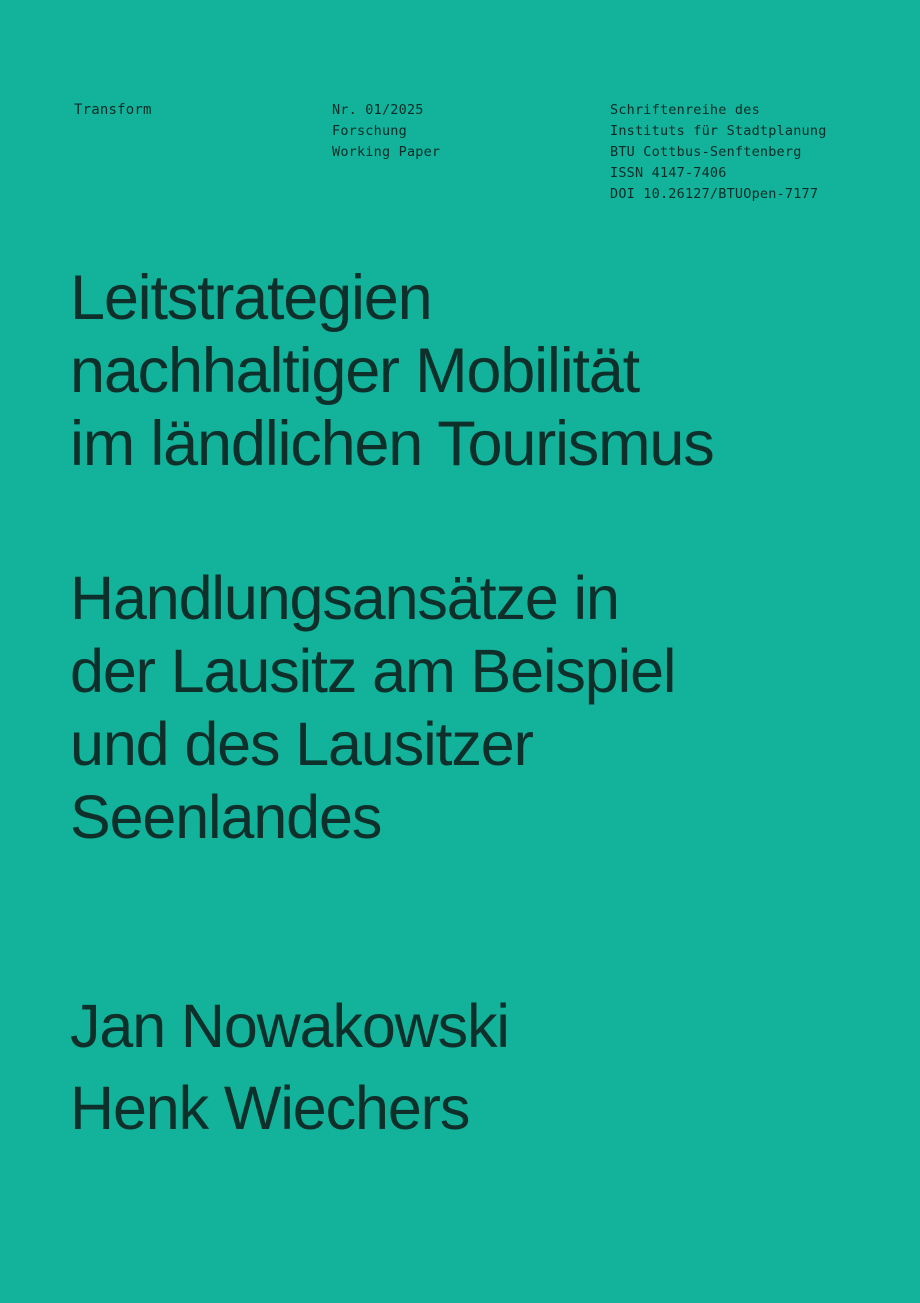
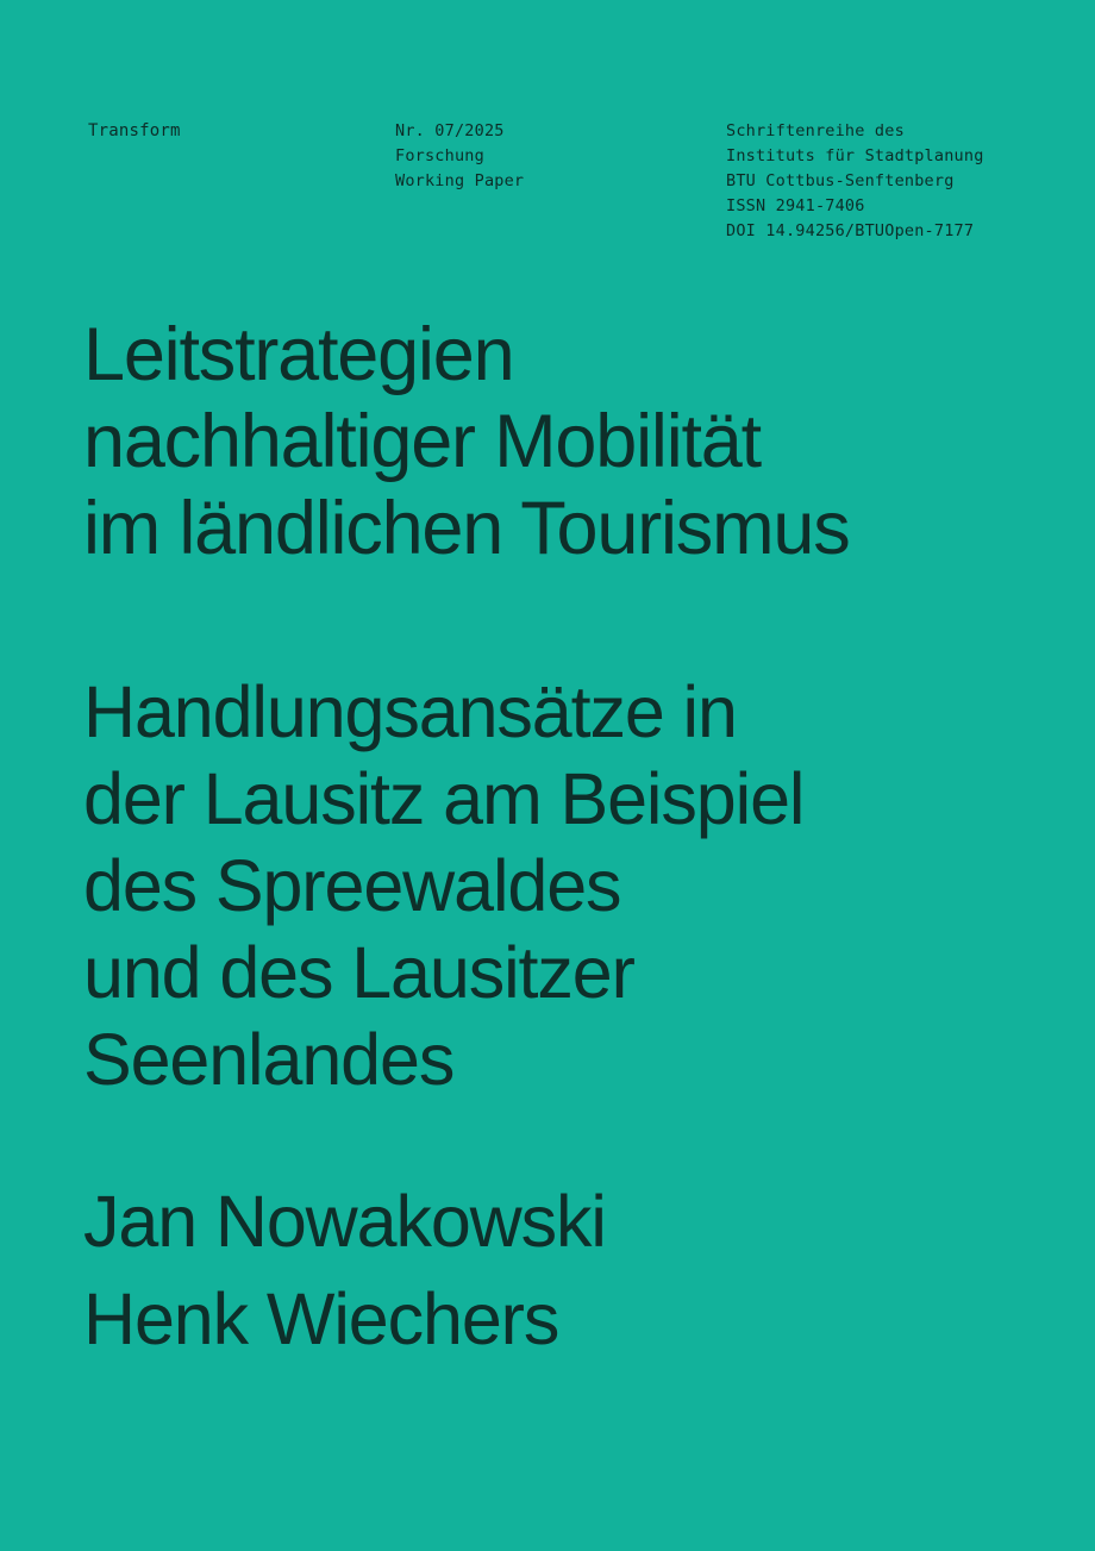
  Transform
- Nr. 01/2025
+ Nr. 07/2025
  Forschung
  Working Paper
  Schriftenreihe des
  Instituts für Stadtplanung
  BTU Cottbus-Senftenberg
- ISSN 4147-7406
+ ISSN 2941-7406
- DOI 10.26127/BTUOpen-7177
+ DOI 14.94256/BTUOpen-7177
  Leitstrategien
  nachhaltiger Mobilität
  im ländlichen Tourismus
  Handlungsansätze in
  der Lausitz am Beispiel
+ des Spreewaldes
  und des Lausitzer
  Seenlandes
  Jan Nowakowski
  Henk Wiechers
